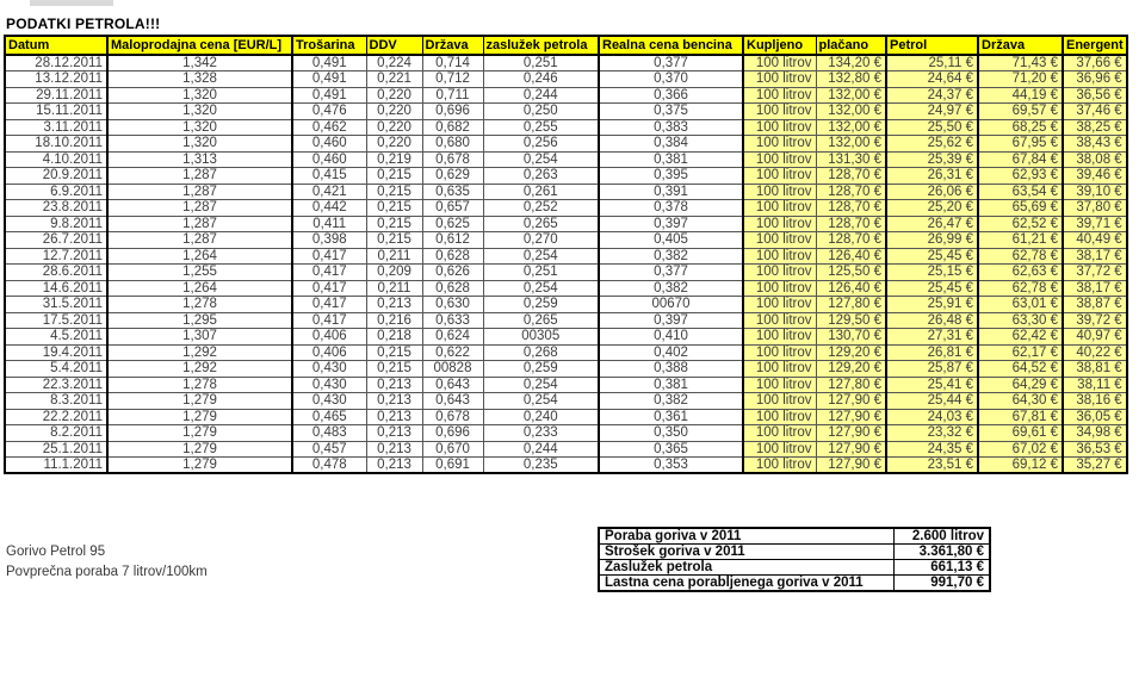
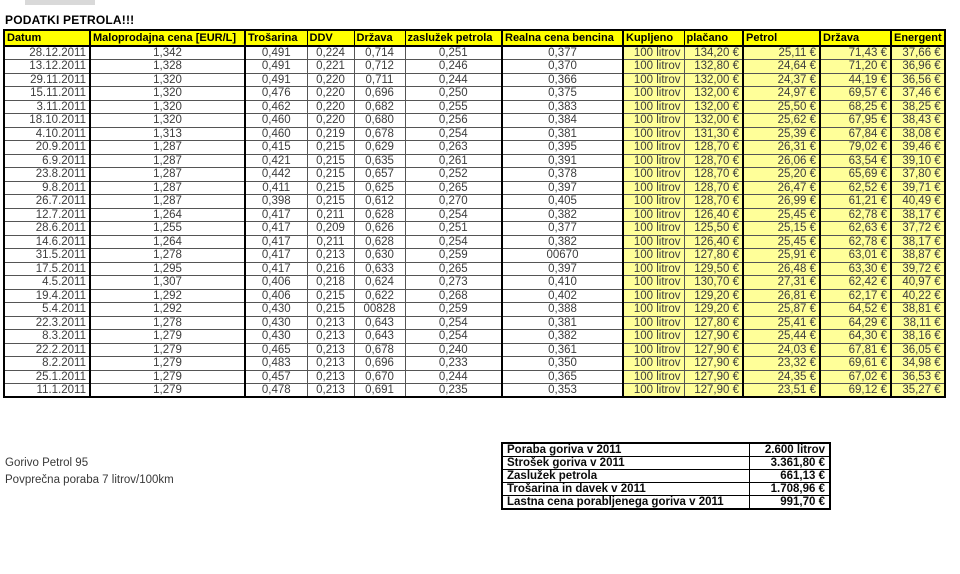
  PODATKI PETROLA!!!
  Datum	Maloprodajna cena [EUR/L]	Trošarina	DDV	Država	zaslužek petrola	Realna cena bencina	Kupljeno	plačano	Petrol	Država	Energent
  28.12.2011	1,342	0,491	0,224	0,714	0,251	0,377	100 litrov	134,20 €	25,11 €	71,43 €	37,66 €
  13.12.2011	1,328	0,491	0,221	0,712	0,246	0,370	100 litrov	132,80 €	24,64 €	71,20 €	36,96 €
  29.11.2011	1,320	0,491	0,220	0,711	0,244	0,366	100 litrov	132,00 €	24,37 €	44,19 €	36,56 €
  15.11.2011	1,320	0,476	0,220	0,696	0,250	0,375	100 litrov	132,00 €	24,97 €	69,57 €	37,46 €
  3.11.2011	1,320	0,462	0,220	0,682	0,255	0,383	100 litrov	132,00 €	25,50 €	68,25 €	38,25 €
  18.10.2011	1,320	0,460	0,220	0,680	0,256	0,384	100 litrov	132,00 €	25,62 €	67,95 €	38,43 €
  4.10.2011	1,313	0,460	0,219	0,678	0,254	0,381	100 litrov	131,30 €	25,39 €	67,84 €	38,08 €
- 20.9.2011	1,287	0,415	0,215	0,629	0,263	0,395	100 litrov	128,70 €	26,31 €	62,93 €	39,46 €
+ 20.9.2011	1,287	0,415	0,215	0,629	0,263	0,395	100 litrov	128,70 €	26,31 €	79,02 €	39,46 €
  6.9.2011	1,287	0,421	0,215	0,635	0,261	0,391	100 litrov	128,70 €	26,06 €	63,54 €	39,10 €
  23.8.2011	1,287	0,442	0,215	0,657	0,252	0,378	100 litrov	128,70 €	25,20 €	65,69 €	37,80 €
  9.8.2011	1,287	0,411	0,215	0,625	0,265	0,397	100 litrov	128,70 €	26,47 €	62,52 €	39,71 €
  26.7.2011	1,287	0,398	0,215	0,612	0,270	0,405	100 litrov	128,70 €	26,99 €	61,21 €	40,49 €
  12.7.2011	1,264	0,417	0,211	0,628	0,254	0,382	100 litrov	126,40 €	25,45 €	62,78 €	38,17 €
  28.6.2011	1,255	0,417	0,209	0,626	0,251	0,377	100 litrov	125,50 €	25,15 €	62,63 €	37,72 €
  14.6.2011	1,264	0,417	0,211	0,628	0,254	0,382	100 litrov	126,40 €	25,45 €	62,78 €	38,17 €
  31.5.2011	1,278	0,417	0,213	0,630	0,259	00670	100 litrov	127,80 €	25,91 €	63,01 €	38,87 €
  17.5.2011	1,295	0,417	0,216	0,633	0,265	0,397	100 litrov	129,50 €	26,48 €	63,30 €	39,72 €
- 4.5.2011	1,307	0,406	0,218	0,624	00305	0,410	100 litrov	130,70 €	27,31 €	62,42 €	40,97 €
+ 4.5.2011	1,307	0,406	0,218	0,624	0,273	0,410	100 litrov	130,70 €	27,31 €	62,42 €	40,97 €
  19.4.2011	1,292	0,406	0,215	0,622	0,268	0,402	100 litrov	129,20 €	26,81 €	62,17 €	40,22 €
  5.4.2011	1,292	0,430	0,215	00828	0,259	0,388	100 litrov	129,20 €	25,87 €	64,52 €	38,81 €
  22.3.2011	1,278	0,430	0,213	0,643	0,254	0,381	100 litrov	127,80 €	25,41 €	64,29 €	38,11 €
  8.3.2011	1,279	0,430	0,213	0,643	0,254	0,382	100 litrov	127,90 €	25,44 €	64,30 €	38,16 €
  22.2.2011	1,279	0,465	0,213	0,678	0,240	0,361	100 litrov	127,90 €	24,03 €	67,81 €	36,05 €
  8.2.2011	1,279	0,483	0,213	0,696	0,233	0,350	100 litrov	127,90 €	23,32 €	69,61 €	34,98 €
  25.1.2011	1,279	0,457	0,213	0,670	0,244	0,365	100 litrov	127,90 €	24,35 €	67,02 €	36,53 €
  11.1.2011	1,279	0,478	0,213	0,691	0,235	0,353	100 litrov	127,90 €	23,51 €	69,12 €	35,27 €
  Gorivo Petrol 95
  Povprečna poraba 7 litrov/100km
  Poraba goriva v 2011	2.600 litrov
  Strošek goriva v 2011	3.361,80 €
  Zaslužek petrola	661,13 €
+ Trošarina in davek v 2011	1.708,96 €
  Lastna cena porabljenega goriva v 2011	991,70 €
